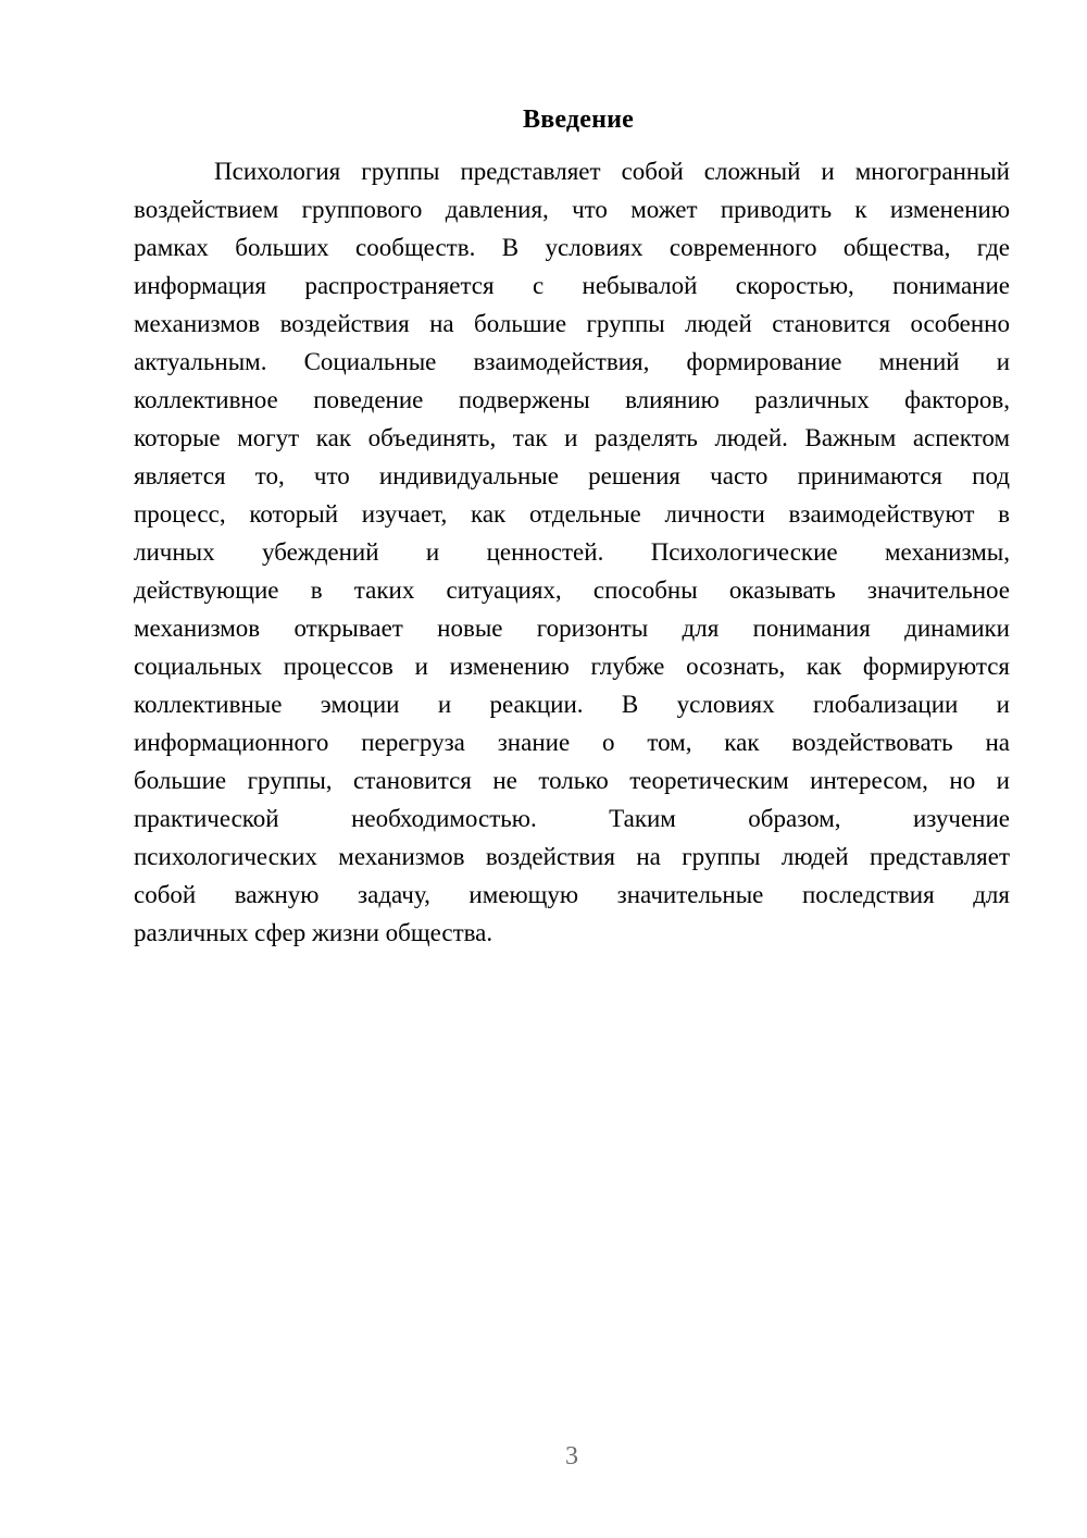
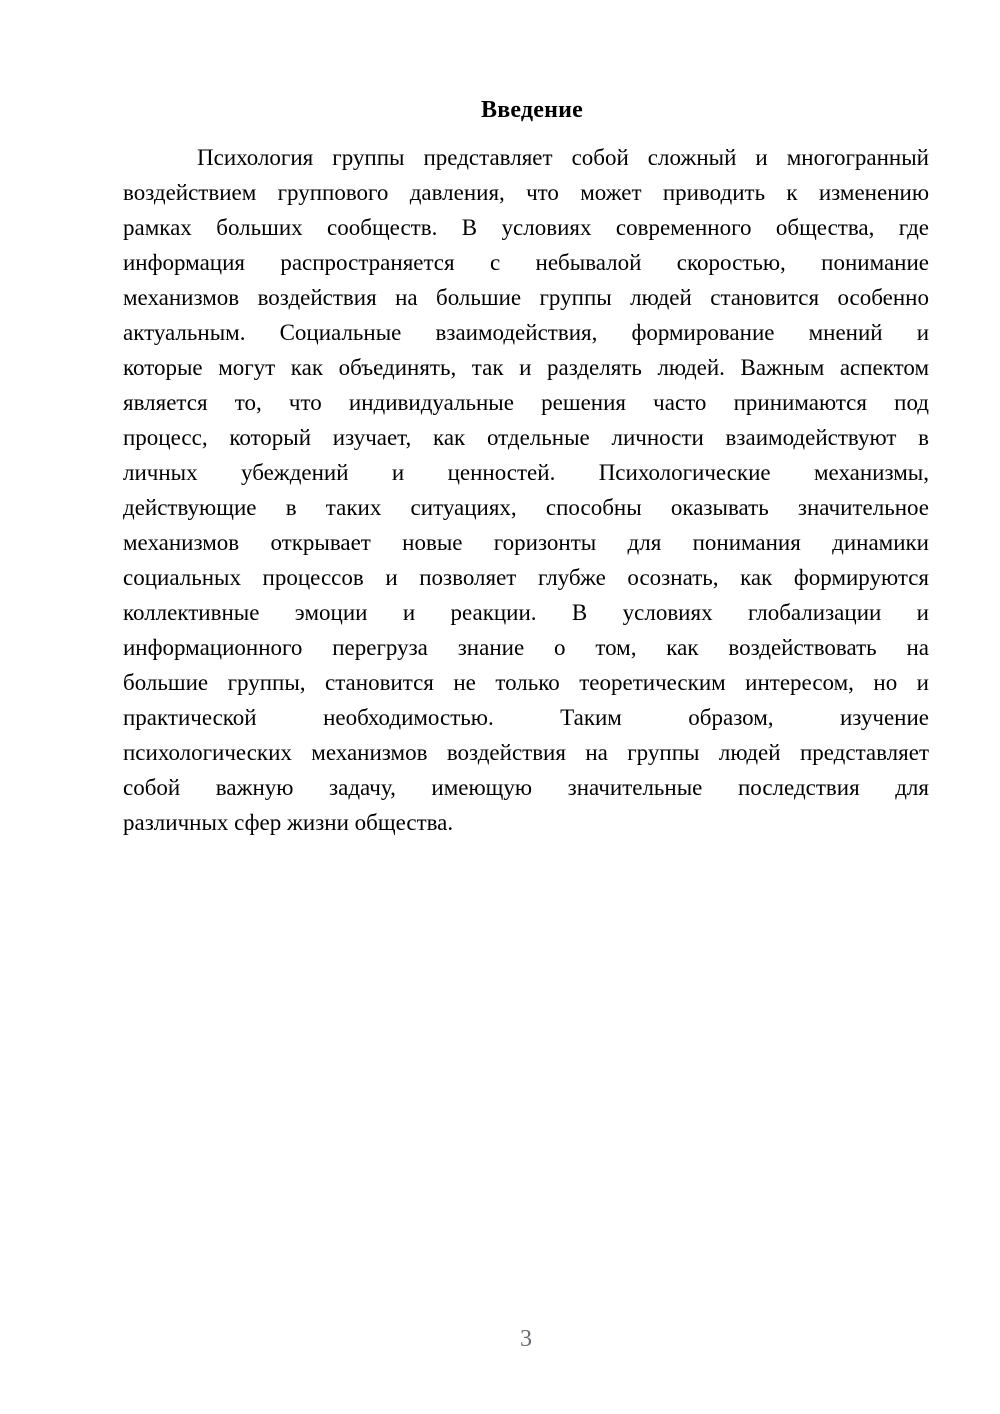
  Введение
  Психология группы представляет собой сложный и многогранный
  воздействием группового давления, что может приводить к изменению
  рамках больших сообществ. В условиях современного общества, где
  информация распространяется с небывалой скоростью, понимание
  механизмов воздействия на большие группы людей становится особенно
  актуальным. Социальные взаимодействия, формирование мнений и
- коллективное поведение подвержены влиянию различных факторов,
  которые могут как объединять, так и разделять людей. Важным аспектом
  является то, что индивидуальные решения часто принимаются под
  процесс, который изучает, как отдельные личности взаимодействуют в
  личных убеждений и ценностей. Психологические механизмы,
  действующие в таких ситуациях, способны оказывать значительное
  механизмов открывает новые горизонты для понимания динамики
- социальных процессов и изменению глубже осознать, как формируются
+ социальных процессов и позволяет глубже осознать, как формируются
  коллективные эмоции и реакции. В условиях глобализации и
  информационного перегруза знание о том, как воздействовать на
  большие группы, становится не только теоретическим интересом, но и
  практической необходимостью. Таким образом, изучение
  психологических механизмов воздействия на группы людей представляет
  собой важную задачу, имеющую значительные последствия для
  различных сфер жизни общества.
  3
